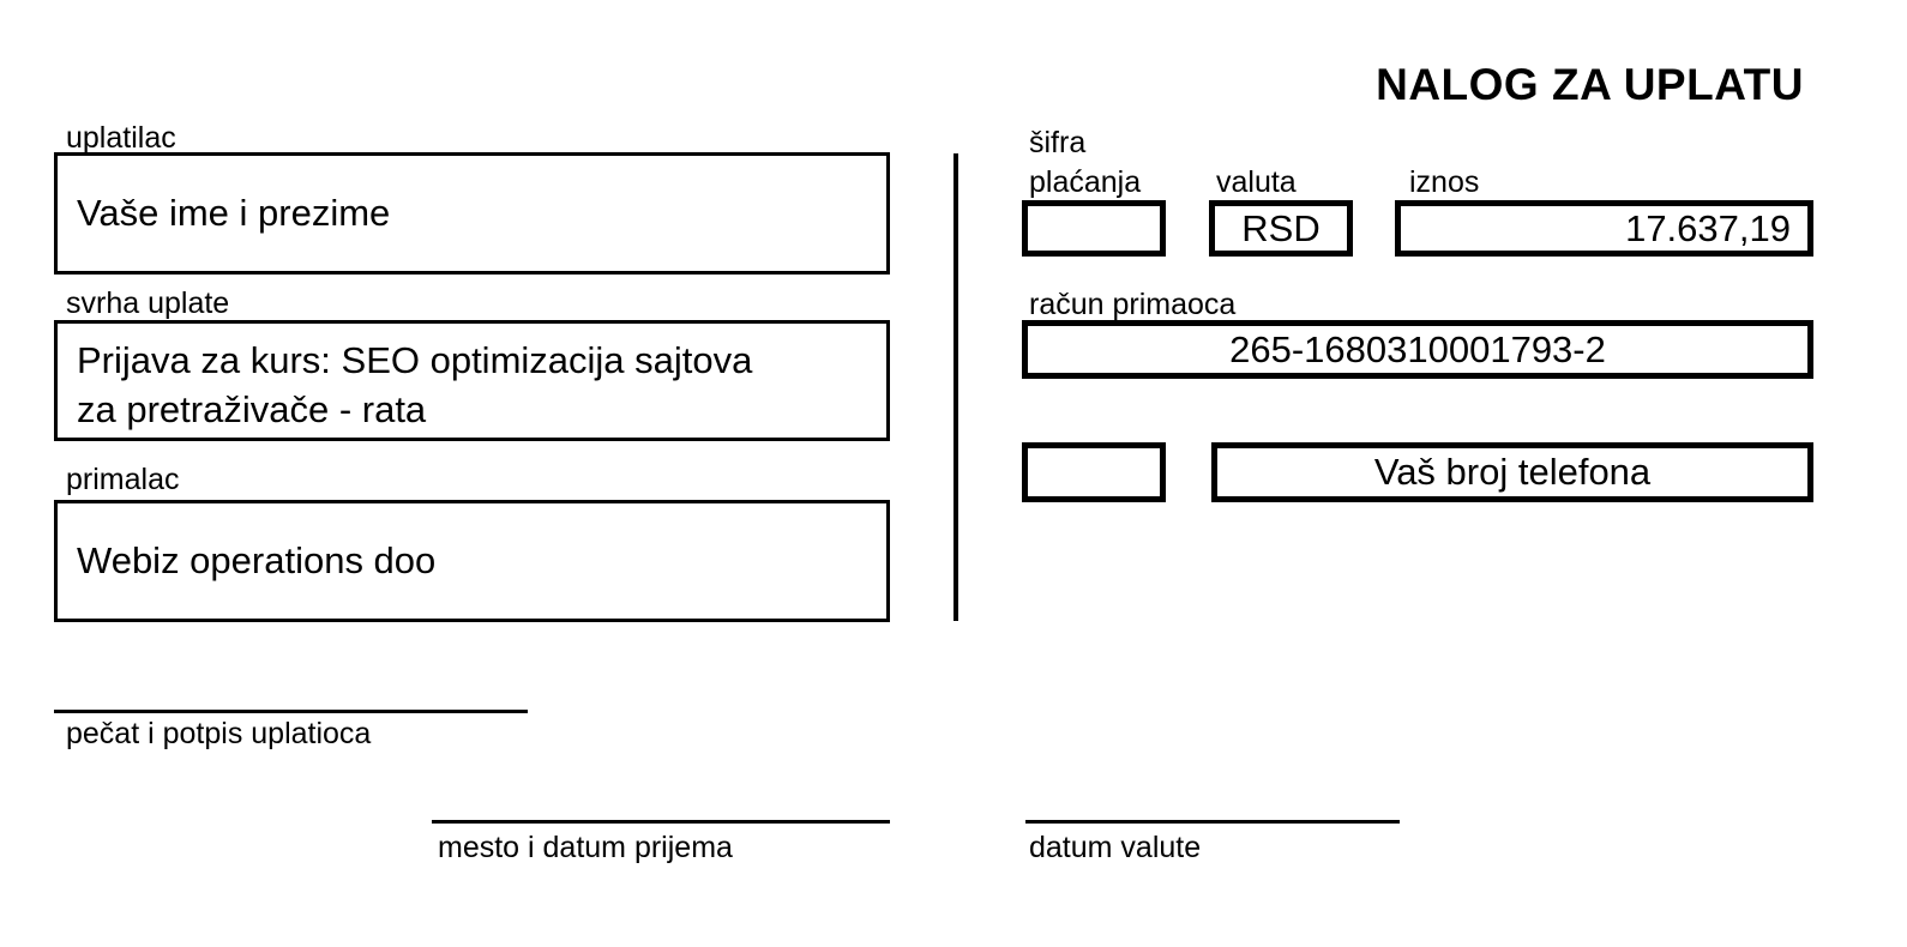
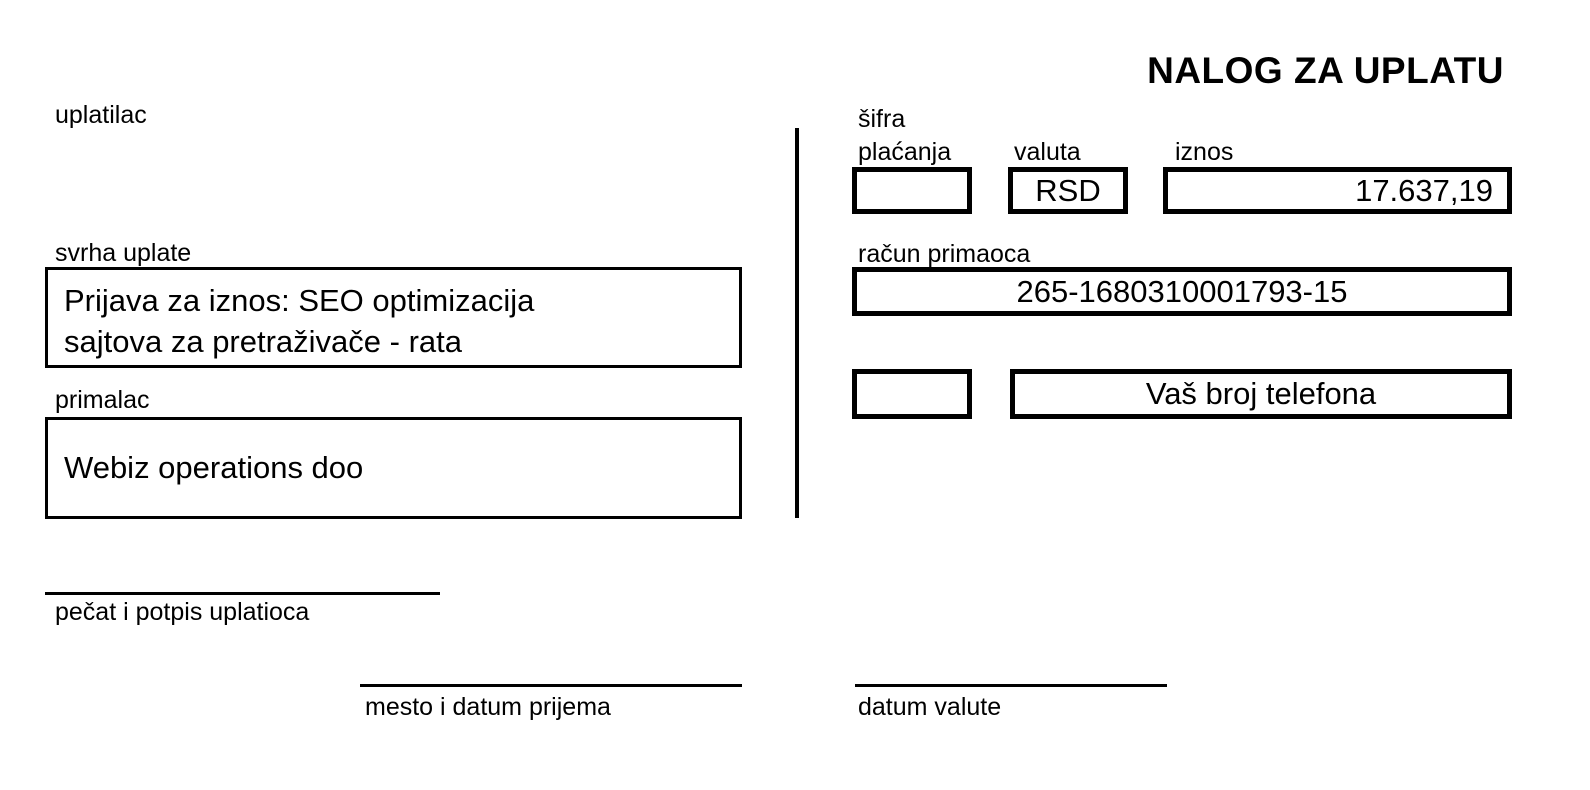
  NALOG ZA UPLATU
  uplatilac
- Vaše ime i prezime
  svrha uplate
- Prijava za kurs: SEO optimizacija sajtova za pretraživače - rata
+ Prijava za iznos: SEO optimizacija sajtova za pretraživače - rata
  primalac
  Webiz operations doo
  pečat i potpis uplatioca
  mesto i datum prijema
  šifra plaćanja
  valuta
  iznos
  RSD
  17.637,19
  račun primaoca
- 265-1680310001793-2
+ 265-1680310001793-15
  Vaš broj telefona
  datum valute
